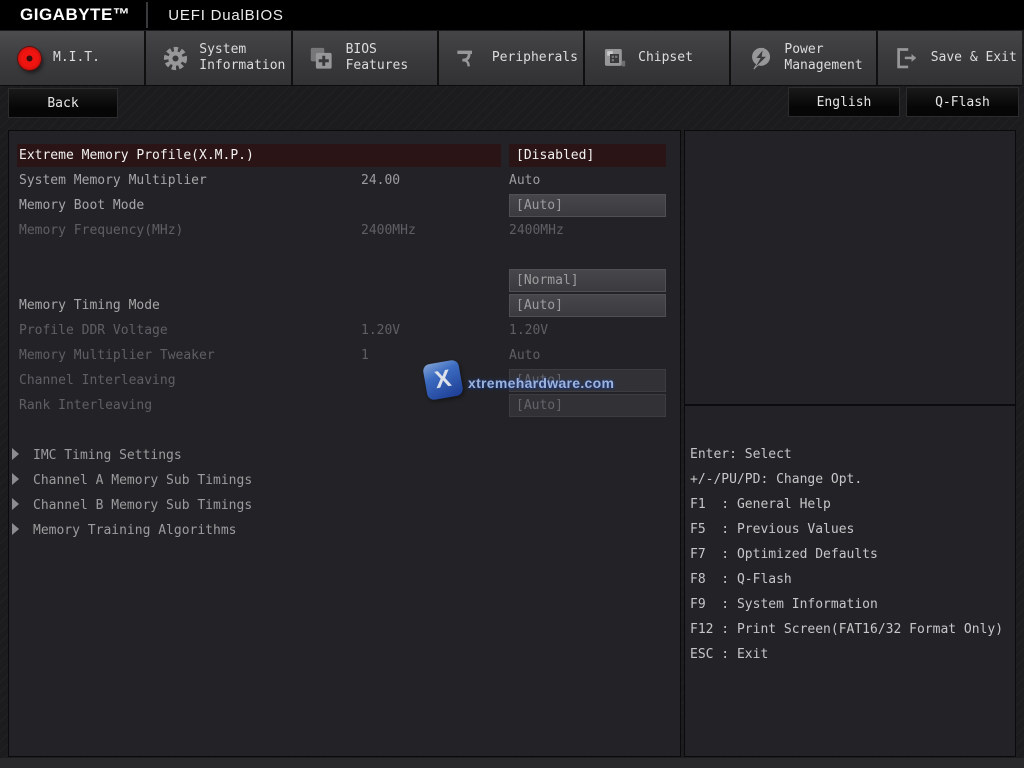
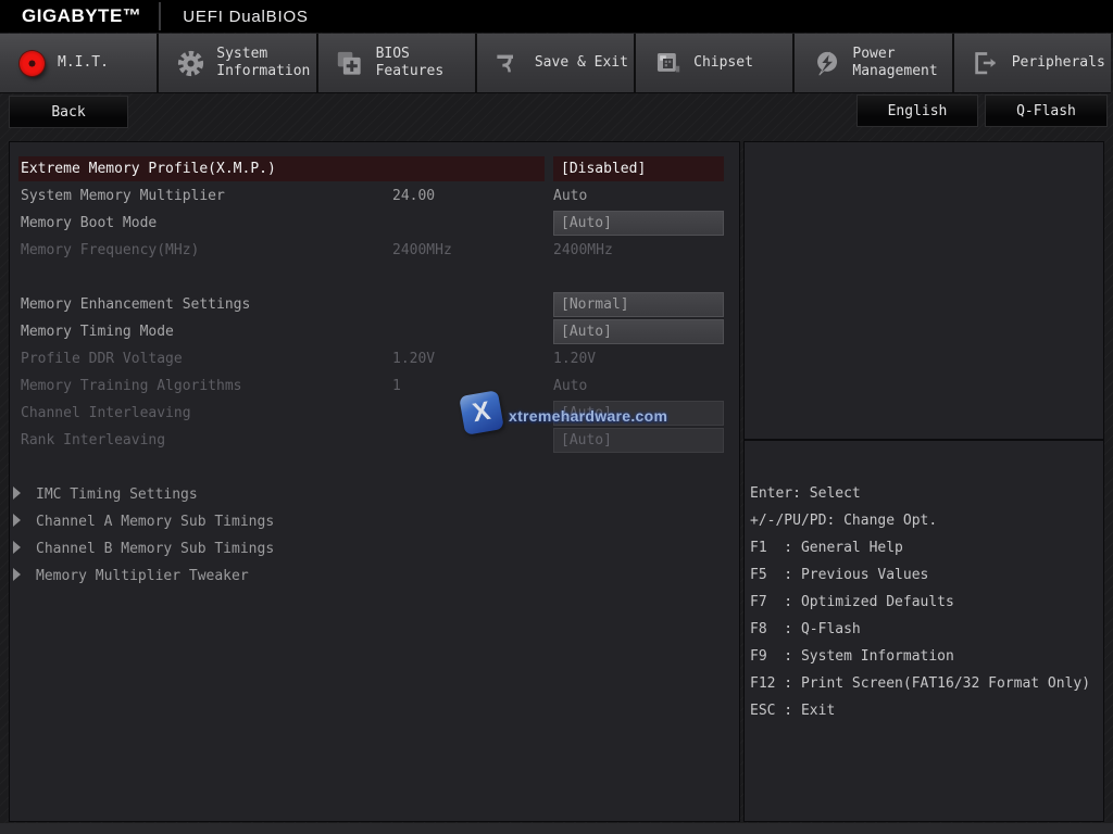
  GIGABYTE™
  UEFI DualBIOS
  M.I.T.
  System
  Information
  BIOS
  Features
- Peripherals
+ Save & Exit
  Chipset
  Power
  Management
- Save & Exit
+ Peripherals
  Back
  English
  Q-Flash
  Extreme Memory Profile(X.M.P.)
  [Disabled]
  System Memory Multiplier
  24.00
  Auto
  Memory Boot Mode
  [Auto]
  Memory Frequency(MHz)
  2400MHz
  2400MHz
+ Memory Enhancement Settings
  [Normal]
  Memory Timing Mode
  [Auto]
  Profile DDR Voltage
  1.20V
  1.20V
- Memory Multiplier Tweaker
+ Memory Training Algorithms
  1
  Auto
  Channel Interleaving
  [Auto]
  Rank Interleaving
  [Auto]
  IMC Timing Settings
  Channel A Memory Sub Timings
  Channel B Memory Sub Timings
- Memory Training Algorithms
+ Memory Multiplier Tweaker
  Enter: Select
  +/-/PU/PD: Change Opt.
  F1 : General Help
  F5 : Previous Values
  F7 : Optimized Defaults
  F8 : Q-Flash
  F9 : System Information
  F12 : Print Screen(FAT16/32 Format Only)
  ESC : Exit
  xtremehardware.com
